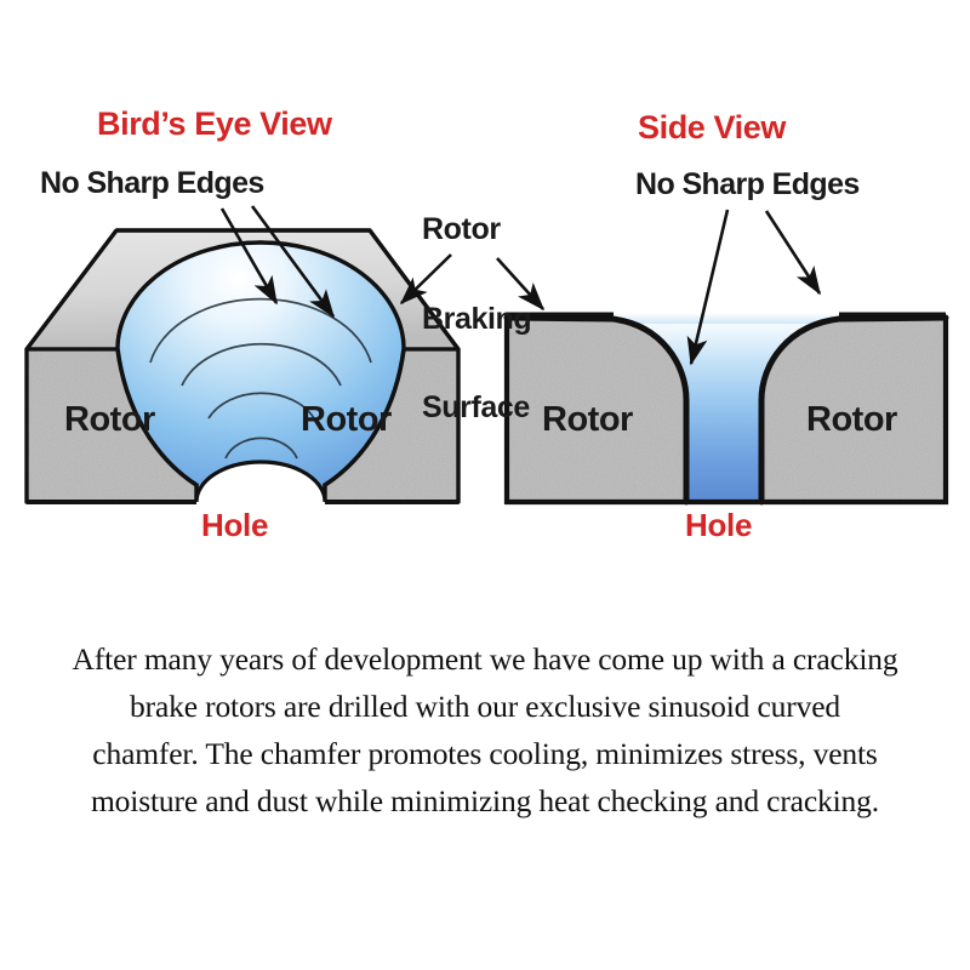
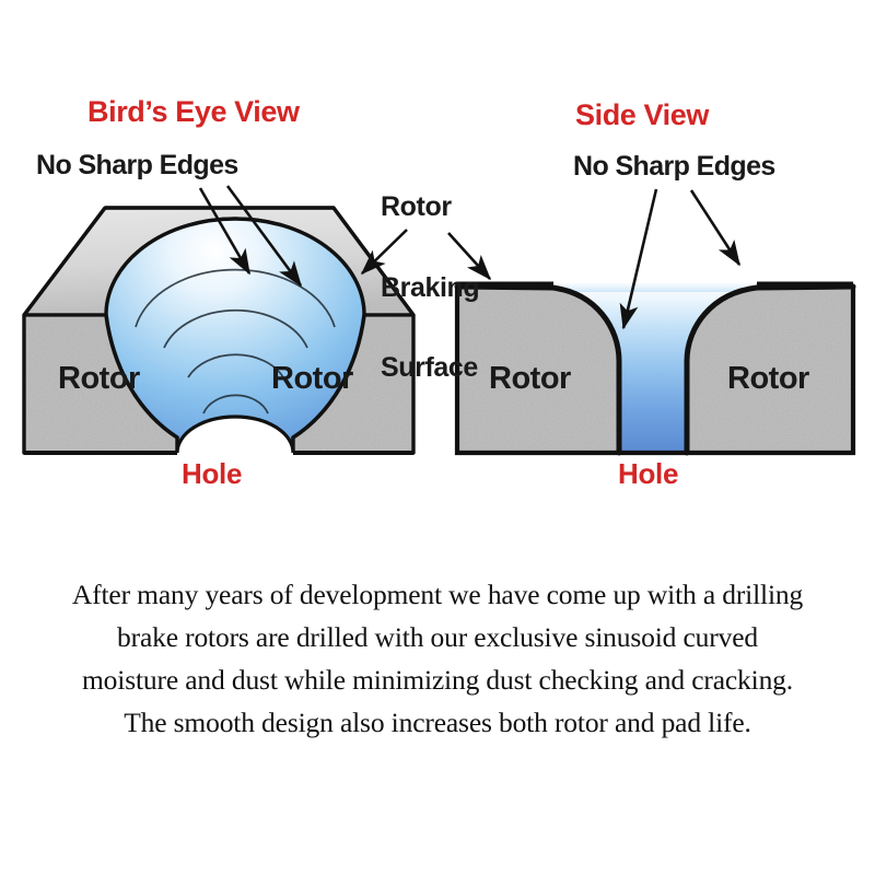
  Bird’s Eye View
  No Sharp Edges
  Rotor
  Rotor
  Hole
  Rotor
  Braking
  Surface
  Side View
  No Sharp Edges
  Rotor
  Rotor
  Hole
- After many years of development we have come up with a cracking
+ After many years of development we have come up with a drilling
  brake rotors are drilled with our exclusive sinusoid curved
- chamfer. The chamfer promotes cooling, minimizes stress, vents
- moisture and dust while minimizing heat checking and cracking.
+ moisture and dust while minimizing dust checking and cracking.
+ The smooth design also increases both rotor and pad life.
